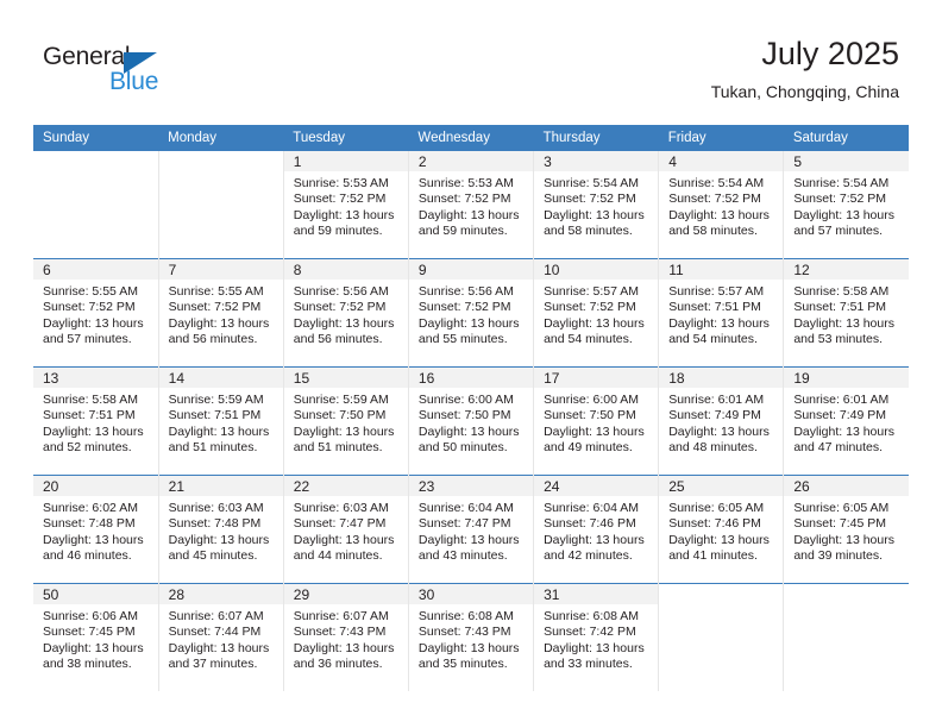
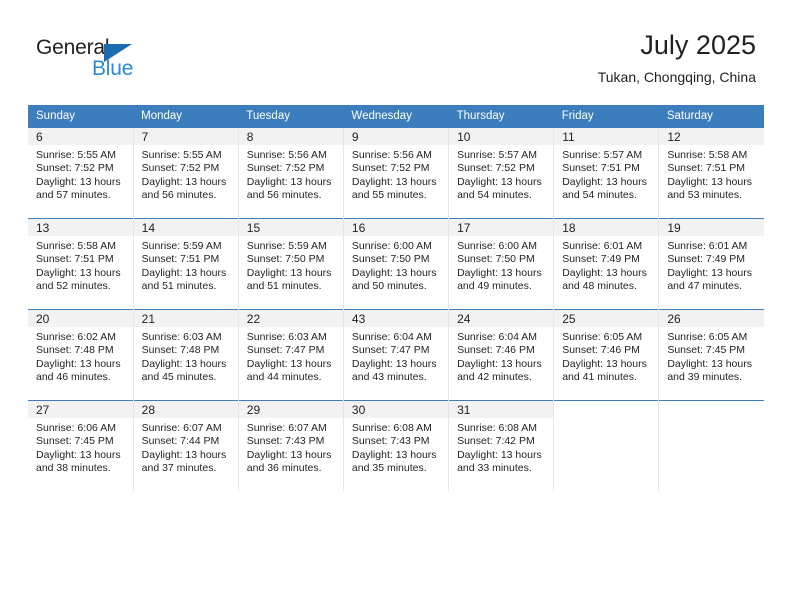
  General
  Blue
  July 2025
  Tukan, Chongqing, China
  Sunday	Monday	Tuesday	Wednesday	Thursday	Friday	Saturday
- 		1Sunrise: 5:53 AMSunset: 7:52 PMDaylight: 13 hoursand 59 minutes.	2Sunrise: 5:53 AMSunset: 7:52 PMDaylight: 13 hoursand 59 minutes.	3Sunrise: 5:54 AMSunset: 7:52 PMDaylight: 13 hoursand 58 minutes.	4Sunrise: 5:54 AMSunset: 7:52 PMDaylight: 13 hoursand 58 minutes.	5Sunrise: 5:54 AMSunset: 7:52 PMDaylight: 13 hoursand 57 minutes.
  6Sunrise: 5:55 AMSunset: 7:52 PMDaylight: 13 hoursand 57 minutes.	7Sunrise: 5:55 AMSunset: 7:52 PMDaylight: 13 hoursand 56 minutes.	8Sunrise: 5:56 AMSunset: 7:52 PMDaylight: 13 hoursand 56 minutes.	9Sunrise: 5:56 AMSunset: 7:52 PMDaylight: 13 hoursand 55 minutes.	10Sunrise: 5:57 AMSunset: 7:52 PMDaylight: 13 hoursand 54 minutes.	11Sunrise: 5:57 AMSunset: 7:51 PMDaylight: 13 hoursand 54 minutes.	12Sunrise: 5:58 AMSunset: 7:51 PMDaylight: 13 hoursand 53 minutes.
  13Sunrise: 5:58 AMSunset: 7:51 PMDaylight: 13 hoursand 52 minutes.	14Sunrise: 5:59 AMSunset: 7:51 PMDaylight: 13 hoursand 51 minutes.	15Sunrise: 5:59 AMSunset: 7:50 PMDaylight: 13 hoursand 51 minutes.	16Sunrise: 6:00 AMSunset: 7:50 PMDaylight: 13 hoursand 50 minutes.	17Sunrise: 6:00 AMSunset: 7:50 PMDaylight: 13 hoursand 49 minutes.	18Sunrise: 6:01 AMSunset: 7:49 PMDaylight: 13 hoursand 48 minutes.	19Sunrise: 6:01 AMSunset: 7:49 PMDaylight: 13 hoursand 47 minutes.
- 20Sunrise: 6:02 AMSunset: 7:48 PMDaylight: 13 hoursand 46 minutes.	21Sunrise: 6:03 AMSunset: 7:48 PMDaylight: 13 hoursand 45 minutes.	22Sunrise: 6:03 AMSunset: 7:47 PMDaylight: 13 hoursand 44 minutes.	23Sunrise: 6:04 AMSunset: 7:47 PMDaylight: 13 hoursand 43 minutes.	24Sunrise: 6:04 AMSunset: 7:46 PMDaylight: 13 hoursand 42 minutes.	25Sunrise: 6:05 AMSunset: 7:46 PMDaylight: 13 hoursand 41 minutes.	26Sunrise: 6:05 AMSunset: 7:45 PMDaylight: 13 hoursand 39 minutes.
+ 20Sunrise: 6:02 AMSunset: 7:48 PMDaylight: 13 hoursand 46 minutes.	21Sunrise: 6:03 AMSunset: 7:48 PMDaylight: 13 hoursand 45 minutes.	22Sunrise: 6:03 AMSunset: 7:47 PMDaylight: 13 hoursand 44 minutes.	43Sunrise: 6:04 AMSunset: 7:47 PMDaylight: 13 hoursand 43 minutes.	24Sunrise: 6:04 AMSunset: 7:46 PMDaylight: 13 hoursand 42 minutes.	25Sunrise: 6:05 AMSunset: 7:46 PMDaylight: 13 hoursand 41 minutes.	26Sunrise: 6:05 AMSunset: 7:45 PMDaylight: 13 hoursand 39 minutes.
- 50Sunrise: 6:06 AMSunset: 7:45 PMDaylight: 13 hoursand 38 minutes.	28Sunrise: 6:07 AMSunset: 7:44 PMDaylight: 13 hoursand 37 minutes.	29Sunrise: 6:07 AMSunset: 7:43 PMDaylight: 13 hoursand 36 minutes.	30Sunrise: 6:08 AMSunset: 7:43 PMDaylight: 13 hoursand 35 minutes.	31Sunrise: 6:08 AMSunset: 7:42 PMDaylight: 13 hoursand 33 minutes.
+ 27Sunrise: 6:06 AMSunset: 7:45 PMDaylight: 13 hoursand 38 minutes.	28Sunrise: 6:07 AMSunset: 7:44 PMDaylight: 13 hoursand 37 minutes.	29Sunrise: 6:07 AMSunset: 7:43 PMDaylight: 13 hoursand 36 minutes.	30Sunrise: 6:08 AMSunset: 7:43 PMDaylight: 13 hoursand 35 minutes.	31Sunrise: 6:08 AMSunset: 7:42 PMDaylight: 13 hoursand 33 minutes.
